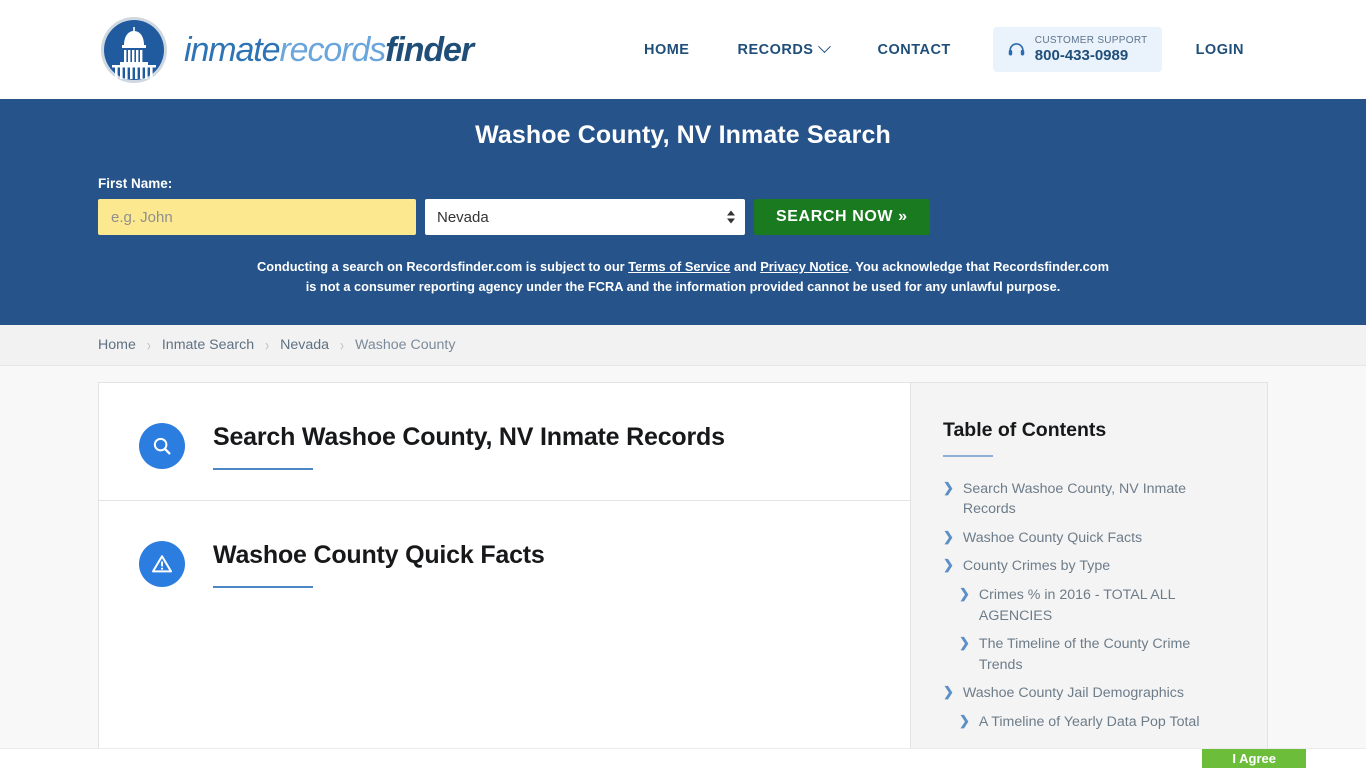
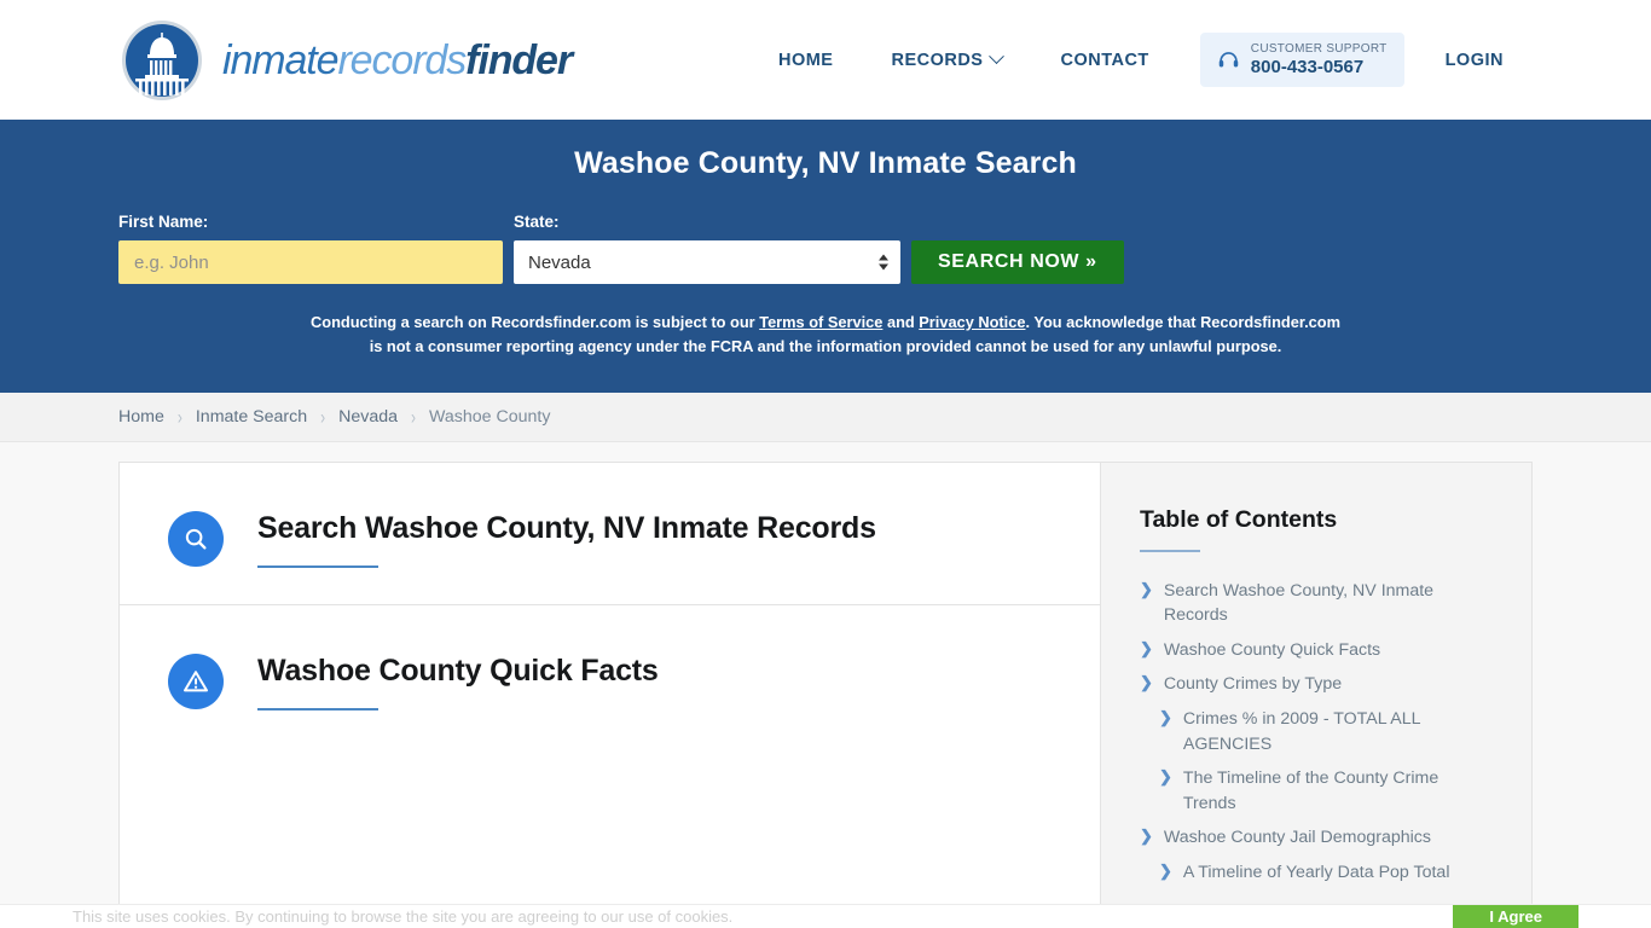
  inmaterecordsfinder
  HOME
  RECORDS
  CONTACT
  CUSTOMER SUPPORT
- 800-433-0989
+ 800-433-0567
  LOGIN
  Washoe County, NV Inmate Search
  First Name:
  e.g. John
+ State:
  Nevada
  SEARCH NOW »
  Conducting a search on Recordsfinder.com is subject to our Terms of Service and Privacy Notice. You acknowledge that Recordsfinder.com is not a consumer reporting agency under the FCRA and the information provided cannot be used for any unlawful purpose.
  Home
  ›
  Inmate Search
  ›
  Nevada
  ›
  Washoe County
  Search Washoe County, NV Inmate Records
  Washoe County Quick Facts
  Table of Contents
  ❯
  Search Washoe County, NV Inmate Records
  ❯
  Washoe County Quick Facts
  ❯
  County Crimes by Type
  ❯
- Crimes % in 2016 - TOTAL ALL AGENCIES
+ Crimes % in 2009 - TOTAL ALL AGENCIES
  ❯
  The Timeline of the County Crime Trends
  ❯
  Washoe County Jail Demographics
  ❯
  A Timeline of Yearly Data Pop Total
+ This site uses cookies. By continuing to browse the site you are agreeing to our use of cookies.
  I Agree
